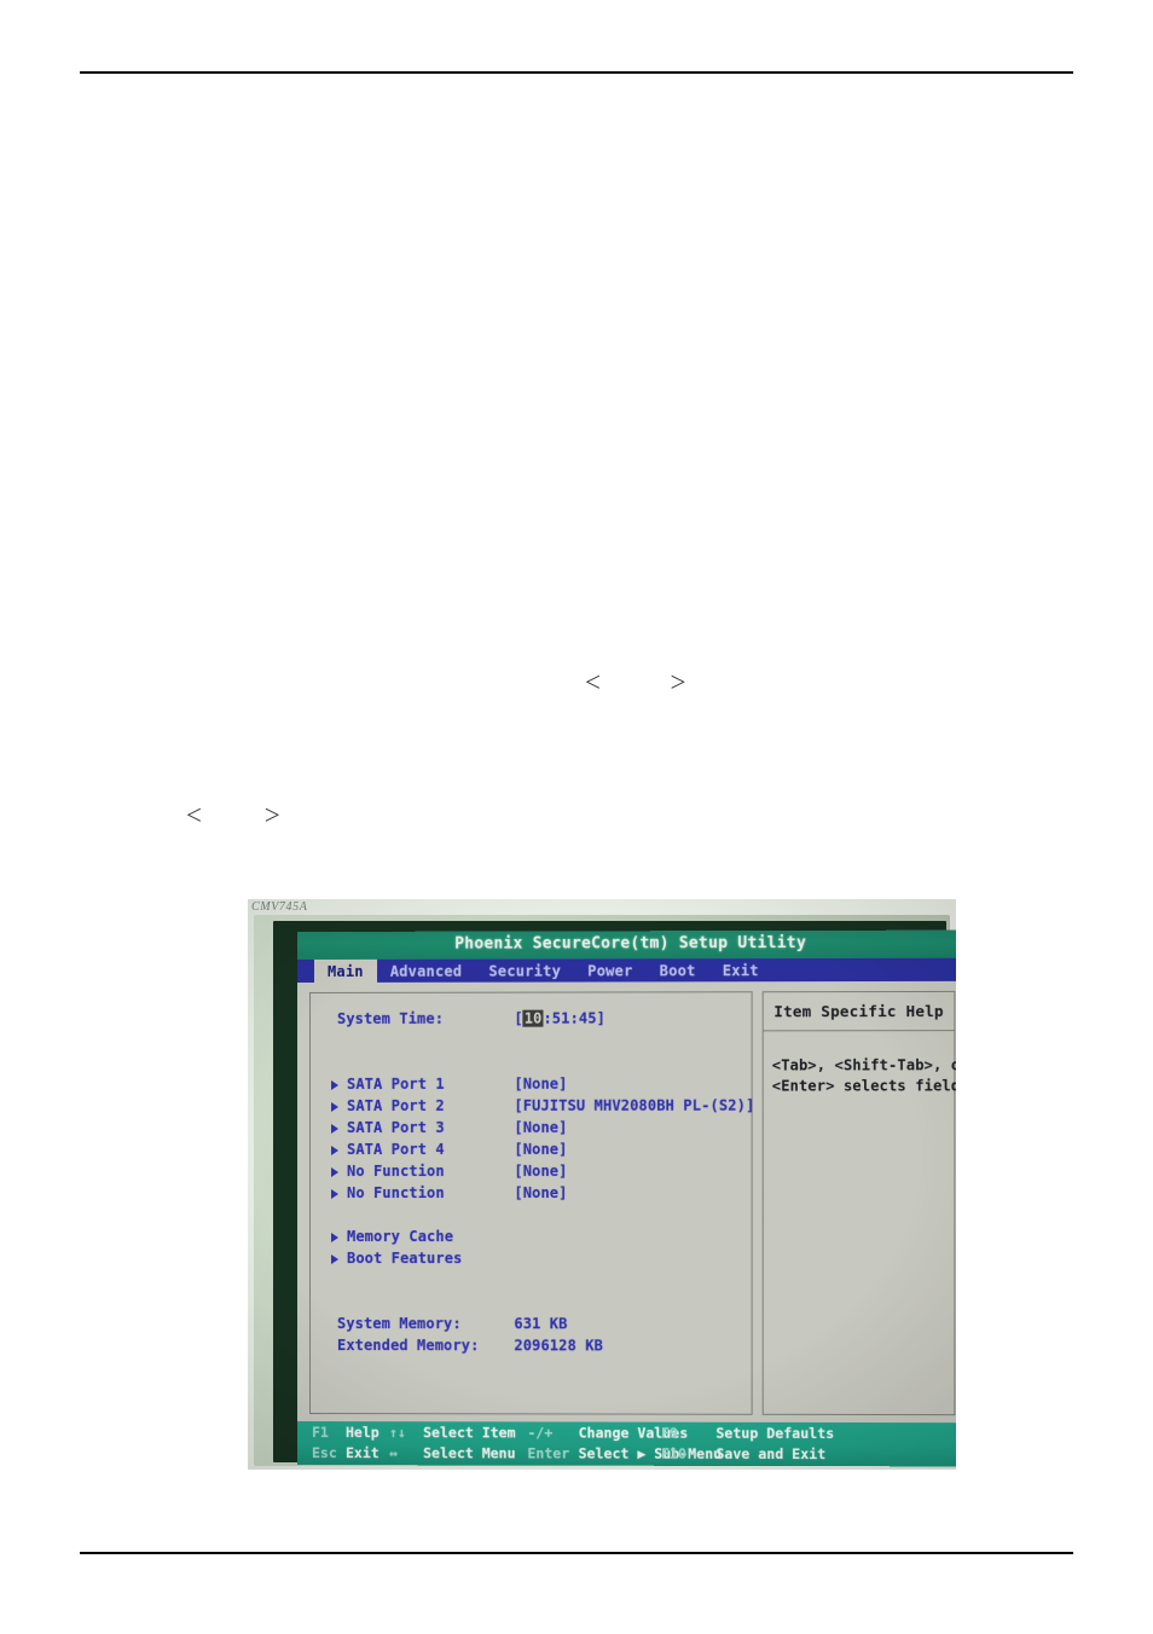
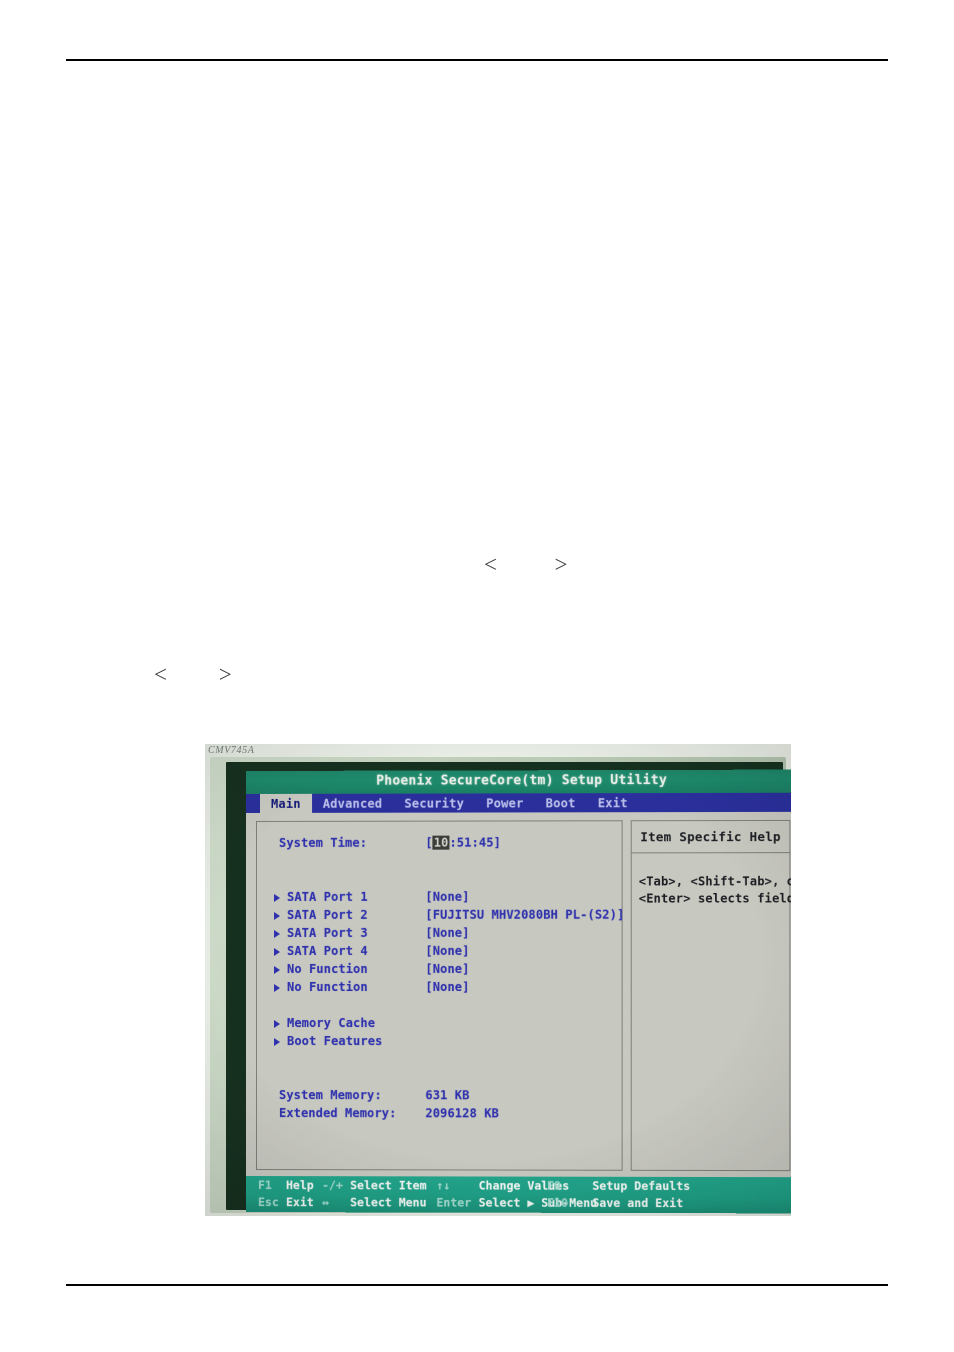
  < >
  < >
  CMV745A
  Phoenix SecureCore(tm) Setup Utility
  Main
  Advanced
  Security
  Power
  Boot
  Exit
  System Time:
  [10:51:45]
  SATA Port 1
  [None]
  SATA Port 2
  [FUJITSU MHV2080BH PL-(S2)]
  SATA Port 3
  [None]
  SATA Port 4
  [None]
  No Function
  [None]
  No Function
  [None]
  Memory Cache
  Boot Features
  System Memory:
  631 KB
  Extended Memory:
  2096128 KB
  Item Specific Help
  <Tab>, <Shift-Tab>,
  <Enter> selects fiel
  F1
  Help
- ↑↓
+ -/+
  Select Item
- -/+
+ ↑↓
  Change Values
  F9
  Setup Defaults
  Esc
  Exit
  ↔
  Select Menu
  Enter
  Select ▶ Sub-Menu
  F10
  Save and Exit
